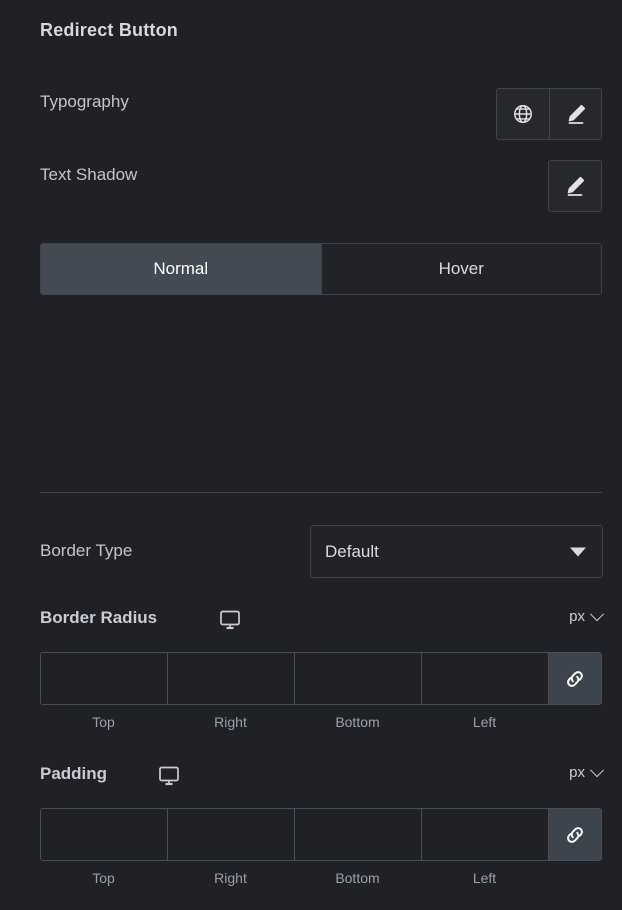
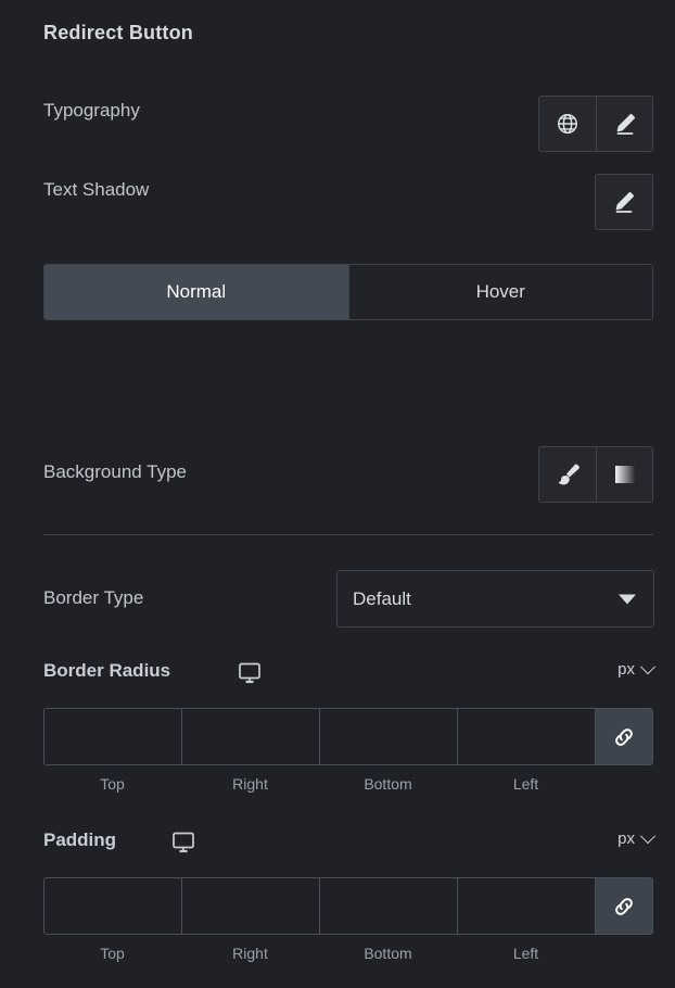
  Redirect Button
  Typography
  Text Shadow
  Normal
  Hover
+ Background Type
  Border Type
  Default
  Border Radius
  px
  Top
  Right
  Bottom
  Left
  Padding
  px
  Top
  Right
  Bottom
  Left
